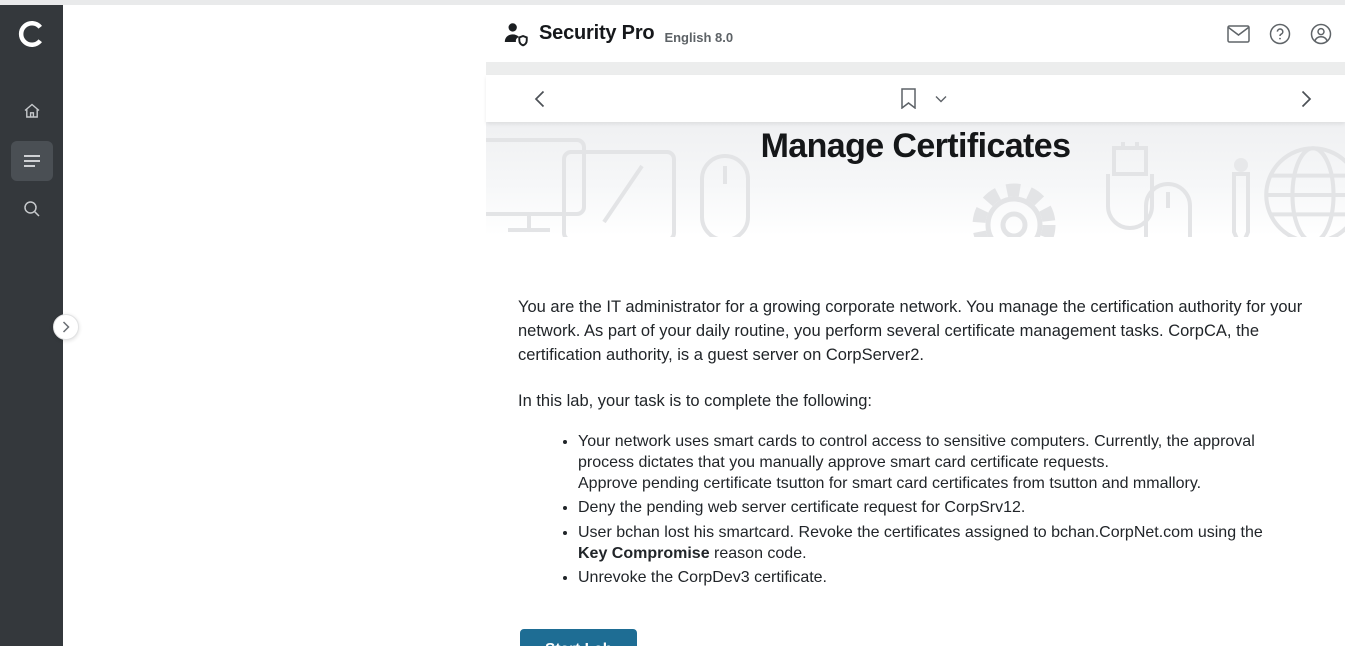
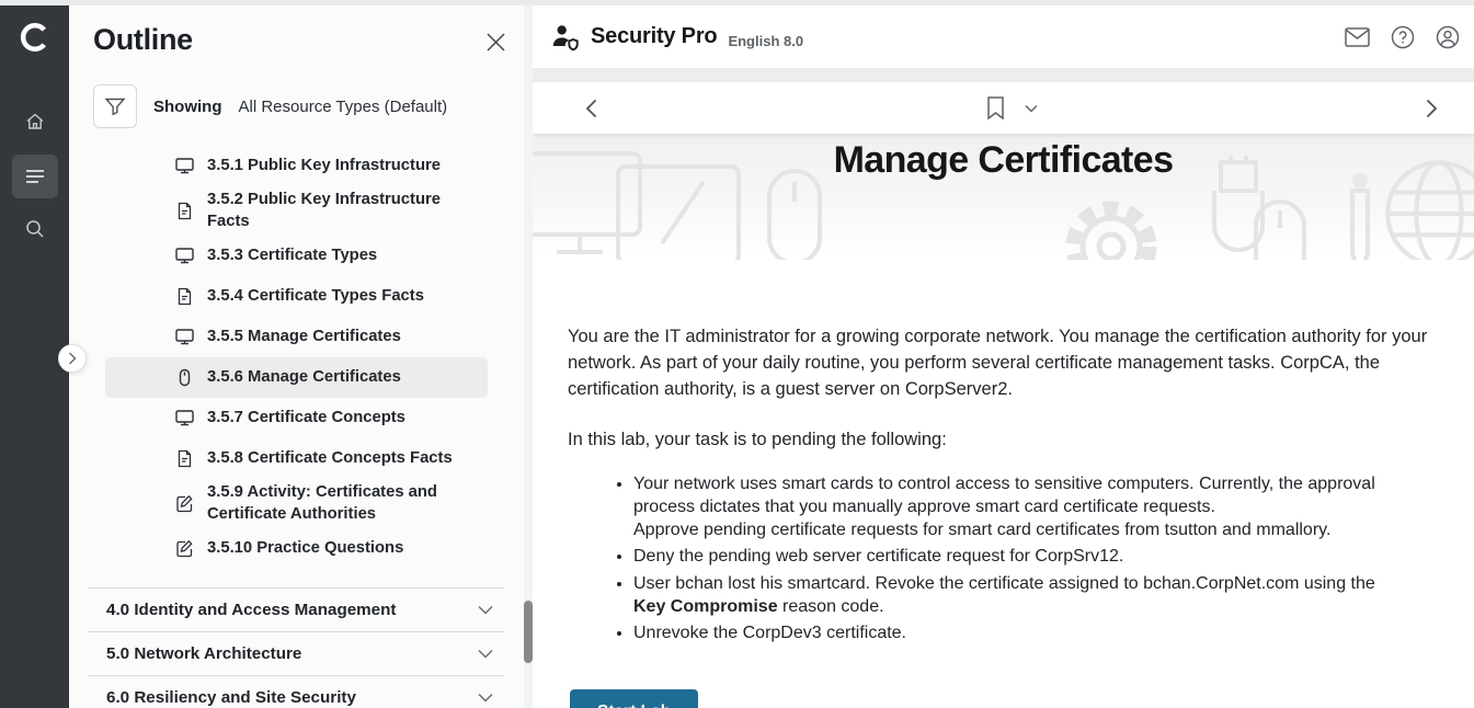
+ Outline
+ Showing
+ All Resource Types (Default)
+ 3.5.1 Public Key Infrastructure
+ 3.5.2 Public Key Infrastructure Facts
+ 3.5.3 Certificate Types
+ 3.5.4 Certificate Types Facts
+ 3.5.5 Manage Certificates
+ 3.5.6 Manage Certificates
+ 3.5.7 Certificate Concepts
+ 3.5.8 Certificate Concepts Facts
+ 3.5.9 Activity: Certificates and Certificate Authorities
+ 3.5.10 Practice Questions
+ 4.0 Identity and Access Management
+ 5.0 Network Architecture
+ 6.0 Resiliency and Site Security
  Security Pro
  English 8.0
  Manage Certificates
  You are the IT administrator for a growing corporate network. You manage the certification authority for your network. As part of your daily routine, you perform several certificate management tasks. CorpCA, the certification authority, is a guest server on CorpServer2.
- In this lab, your task is to complete the following:
+ In this lab, your task is to pending the following:
  Your network uses smart cards to control access to sensitive computers. Currently, the approval process dictates that you manually approve smart card certificate requests.
- Approve pending certificate tsutton for smart card certificates from tsutton and mmallory.
+ Approve pending certificate requests for smart card certificates from tsutton and mmallory.
  Deny the pending web server certificate request for CorpSrv12.
- User bchan lost his smartcard. Revoke the certificates assigned to bchan.CorpNet.com using the Key Compromise reason code.
+ User bchan lost his smartcard. Revoke the certificate assigned to bchan.CorpNet.com using the Key Compromise reason code.
  Unrevoke the CorpDev3 certificate.
